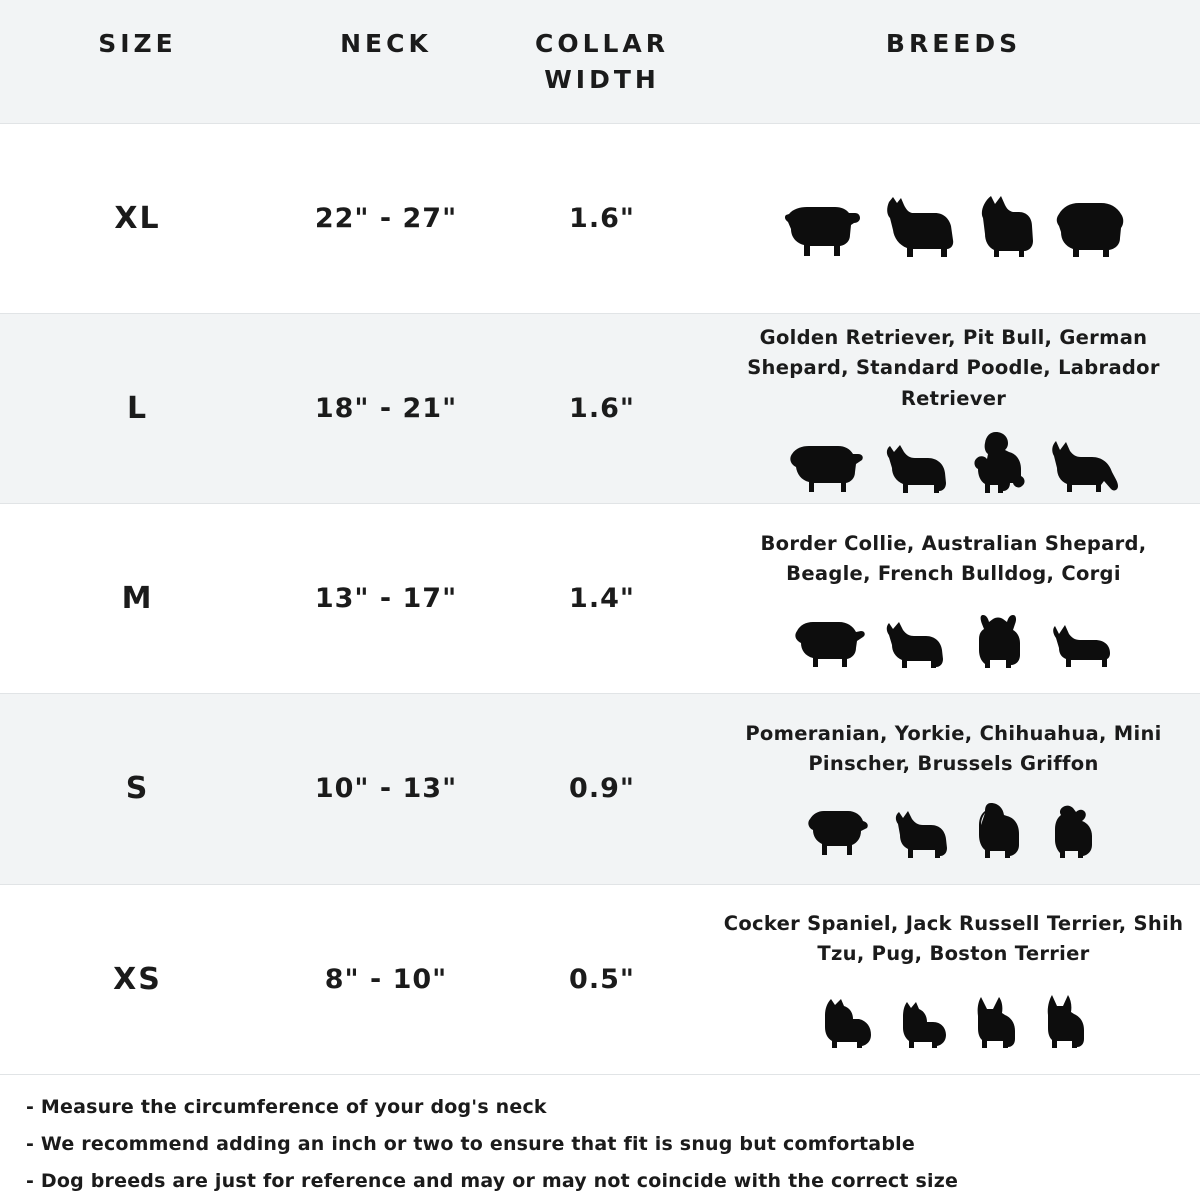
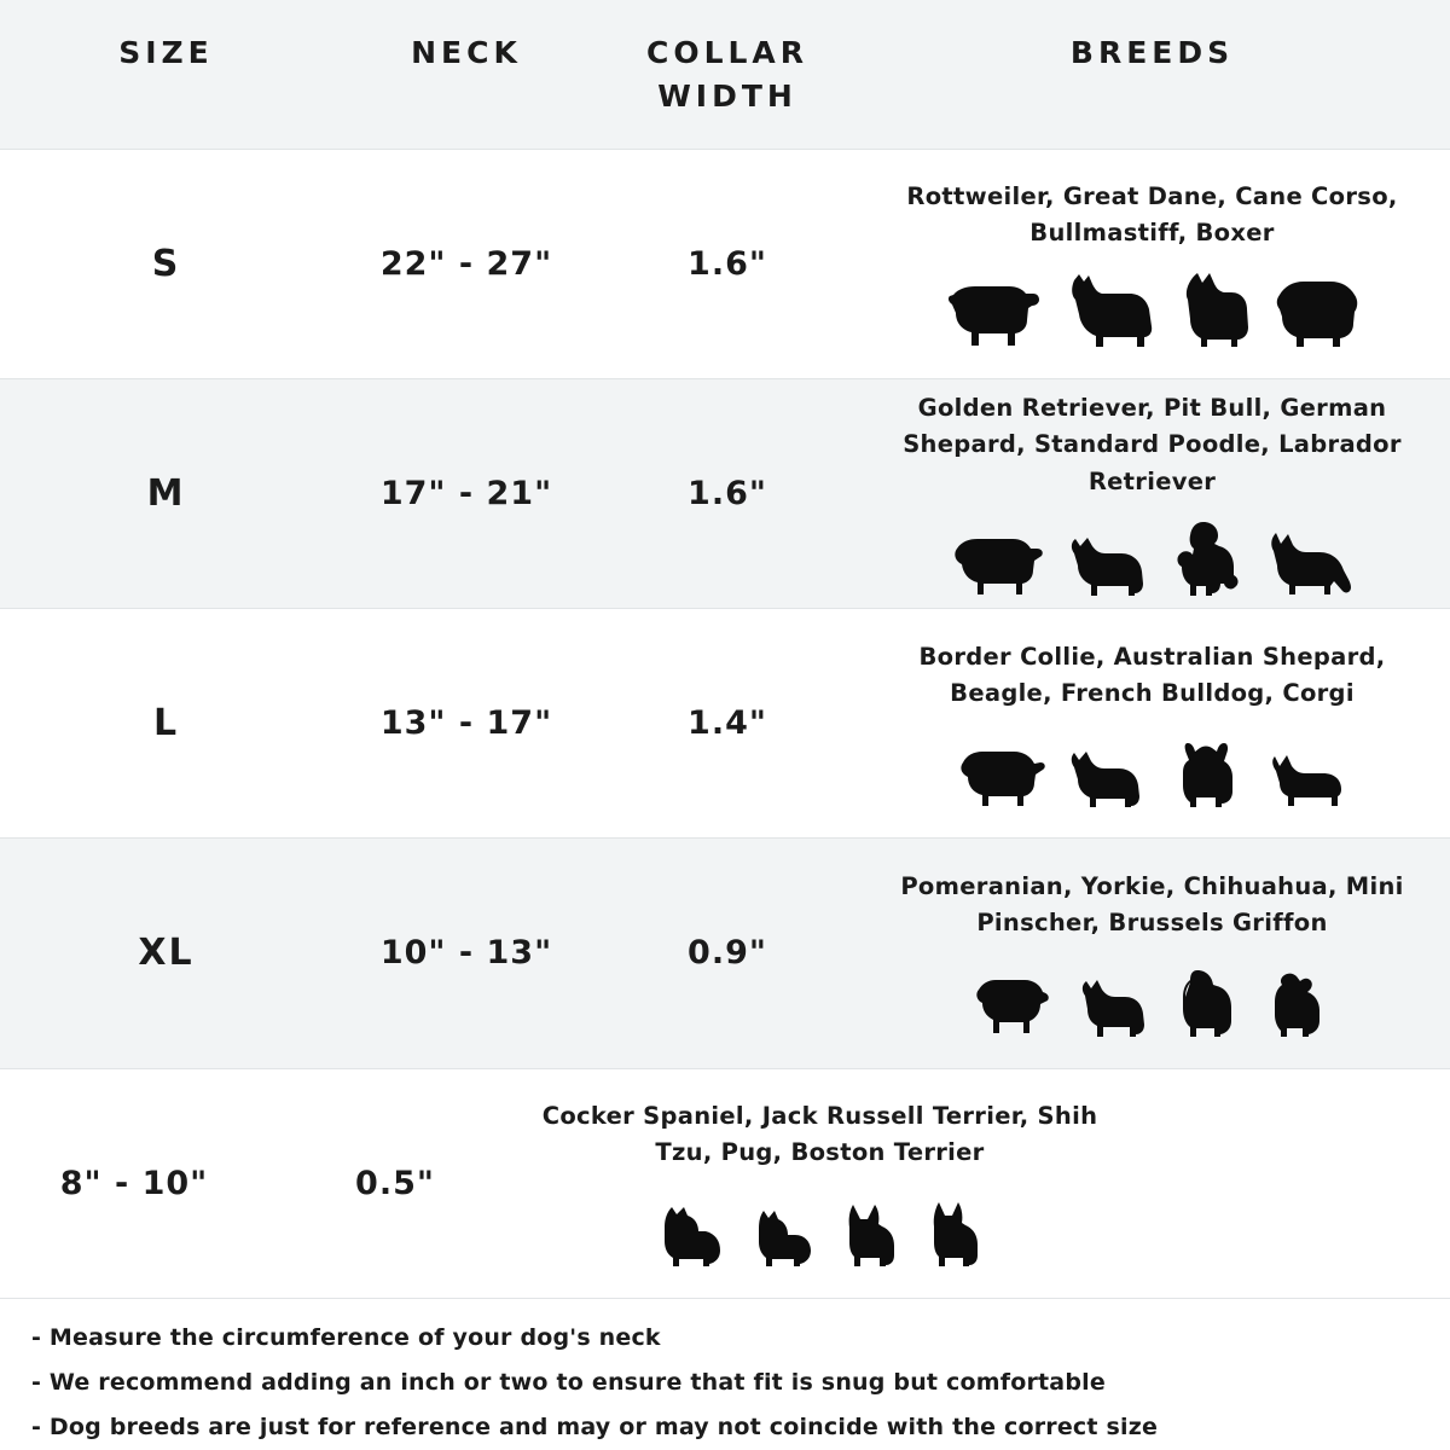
  SIZE
  NECK
  COLLAR
  WIDTH
  BREEDS
- XL
+ S
  22" - 27"
  1.6"
+ Rottweiler, Great Dane, Cane Corso, Bullmastiff, Boxer
- L
+ M
- 18" - 21"
+ 17" - 21"
  1.6"
  Golden Retriever, Pit Bull, German Shepard, Standard Poodle, Labrador Retriever
- M
+ L
  13" - 17"
  1.4"
  Border Collie, Australian Shepard, Beagle, French Bulldog, Corgi
- S
+ XL
  10" - 13"
  0.9"
  Pomeranian, Yorkie, Chihuahua, Mini Pinscher, Brussels Griffon
- XS
  8" - 10"
  0.5"
  Cocker Spaniel, Jack Russell Terrier, Shih Tzu, Pug, Boston Terrier
  - Measure the circumference of your dog's neck
  - We recommend adding an inch or two to ensure that fit is snug but comfortable
  - Dog breeds are just for reference and may or may not coincide with the correct size
